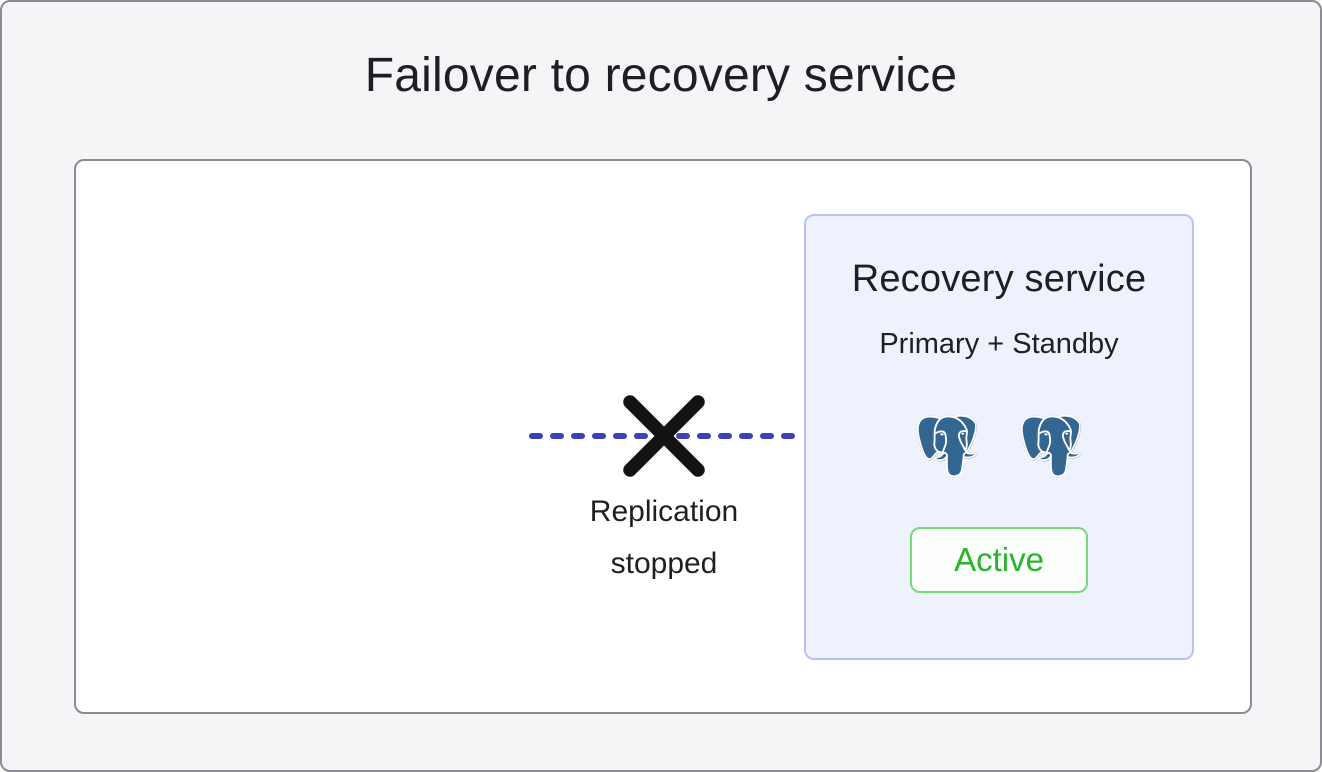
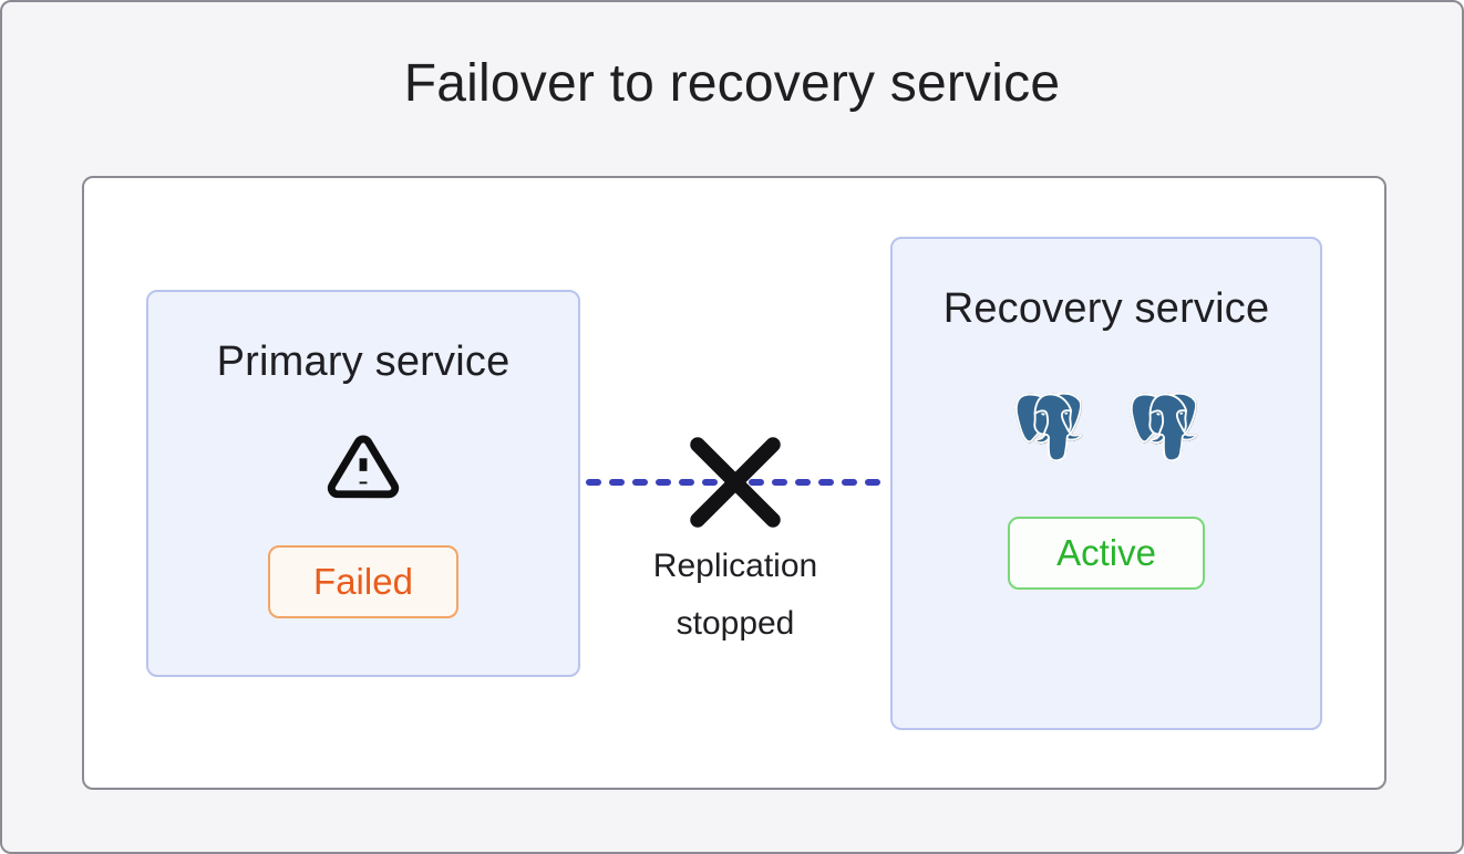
  Failover to recovery service
+ Primary service
+ Failed
  Replication stopped
  Recovery service
- Primary + Standby
  Active
